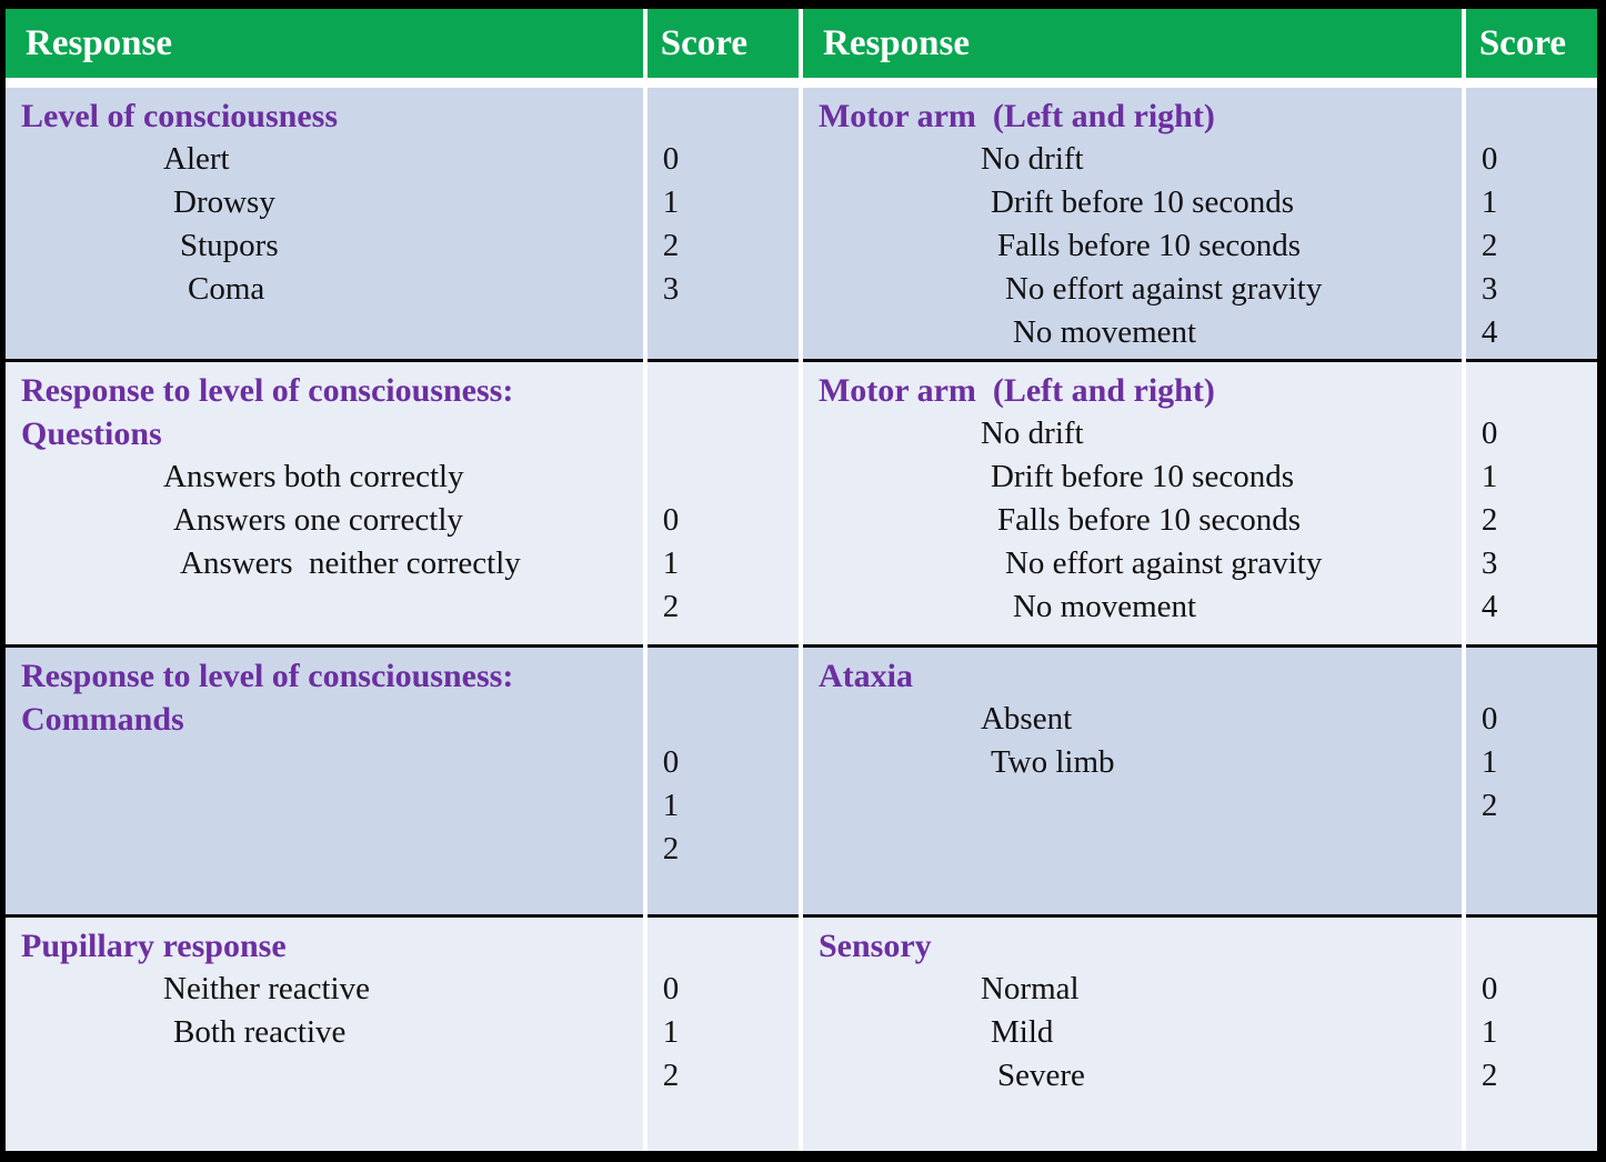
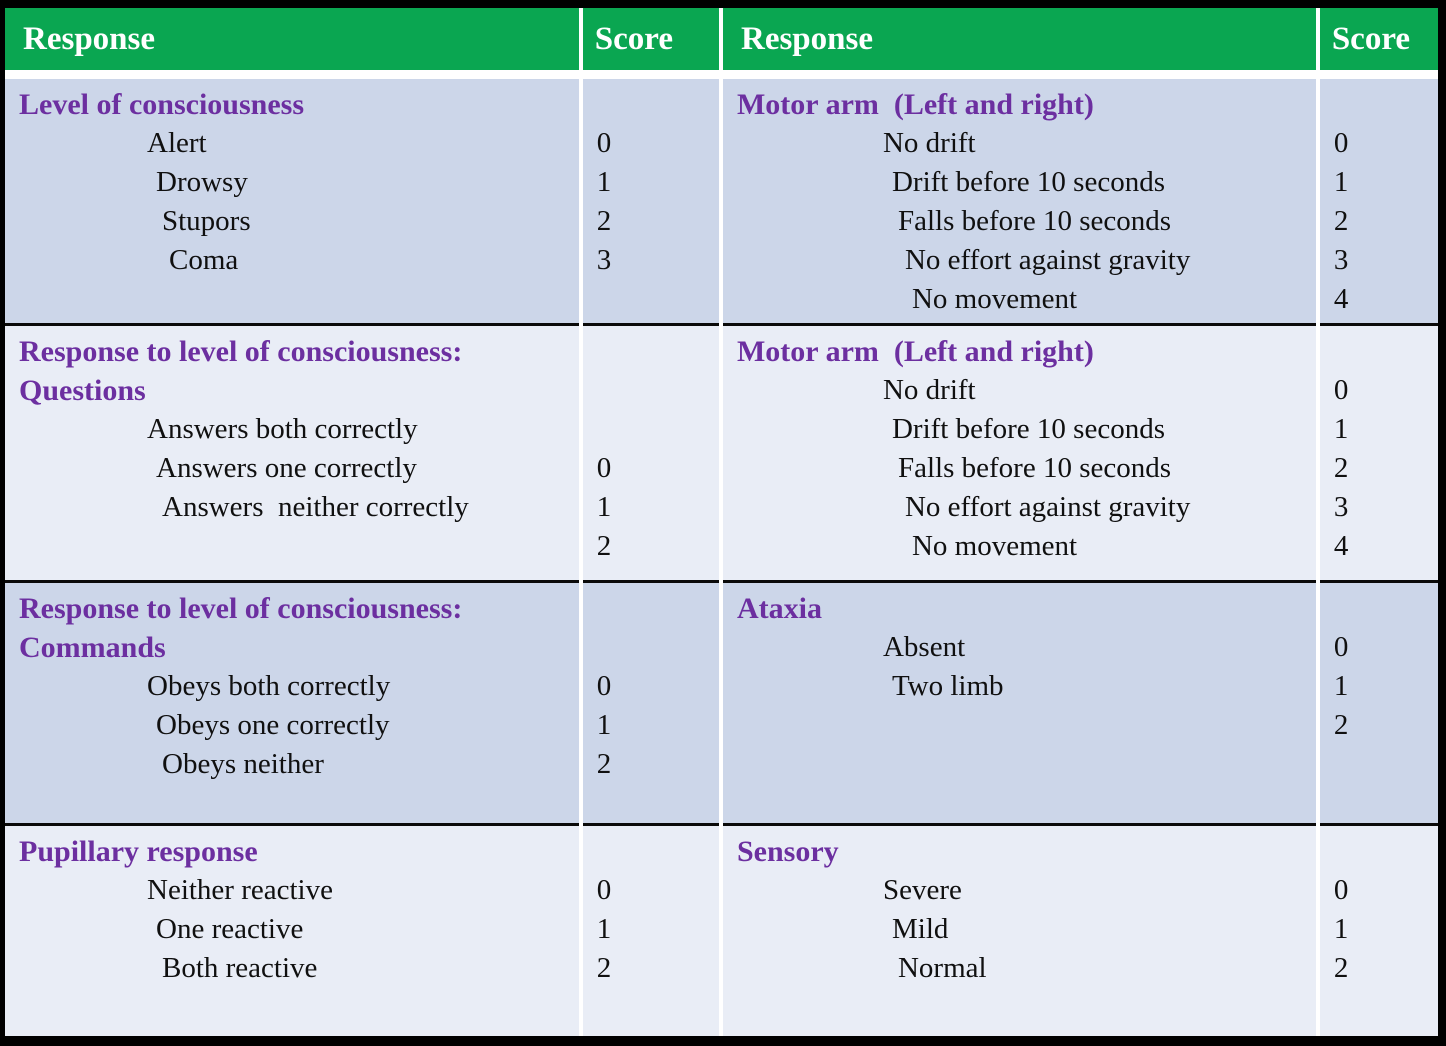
  Response
  Score
  Response
  Score
  Level of consciousness
  Alert
  Drowsy
  Stupors
  Coma
  0
  1
  2
  3
  Motor arm (Left and right)
  No drift
  Drift before 10 seconds
  Falls before 10 seconds
  No effort against gravity
  No movement
  0
  1
  2
  3
  4
  Response to level of consciousness:
  Questions
  Answers both correctly
  Answers one correctly
  Answers neither correctly
  0
  1
  2
  Motor arm (Left and right)
  No drift
  Drift before 10 seconds
  Falls before 10 seconds
  No effort against gravity
  No movement
  0
  1
  2
  3
  4
  Response to level of consciousness:
  Commands
+ Obeys both correctly
+ Obeys one correctly
+ Obeys neither
  0
  1
  2
  Ataxia
  Absent
  Two limb
  0
  1
  2
  Pupillary response
  Neither reactive
+ One reactive
  Both reactive
  0
  1
  2
  Sensory
- Normal
+ Severe
  Mild
- Severe
+ Normal
  0
  1
  2
